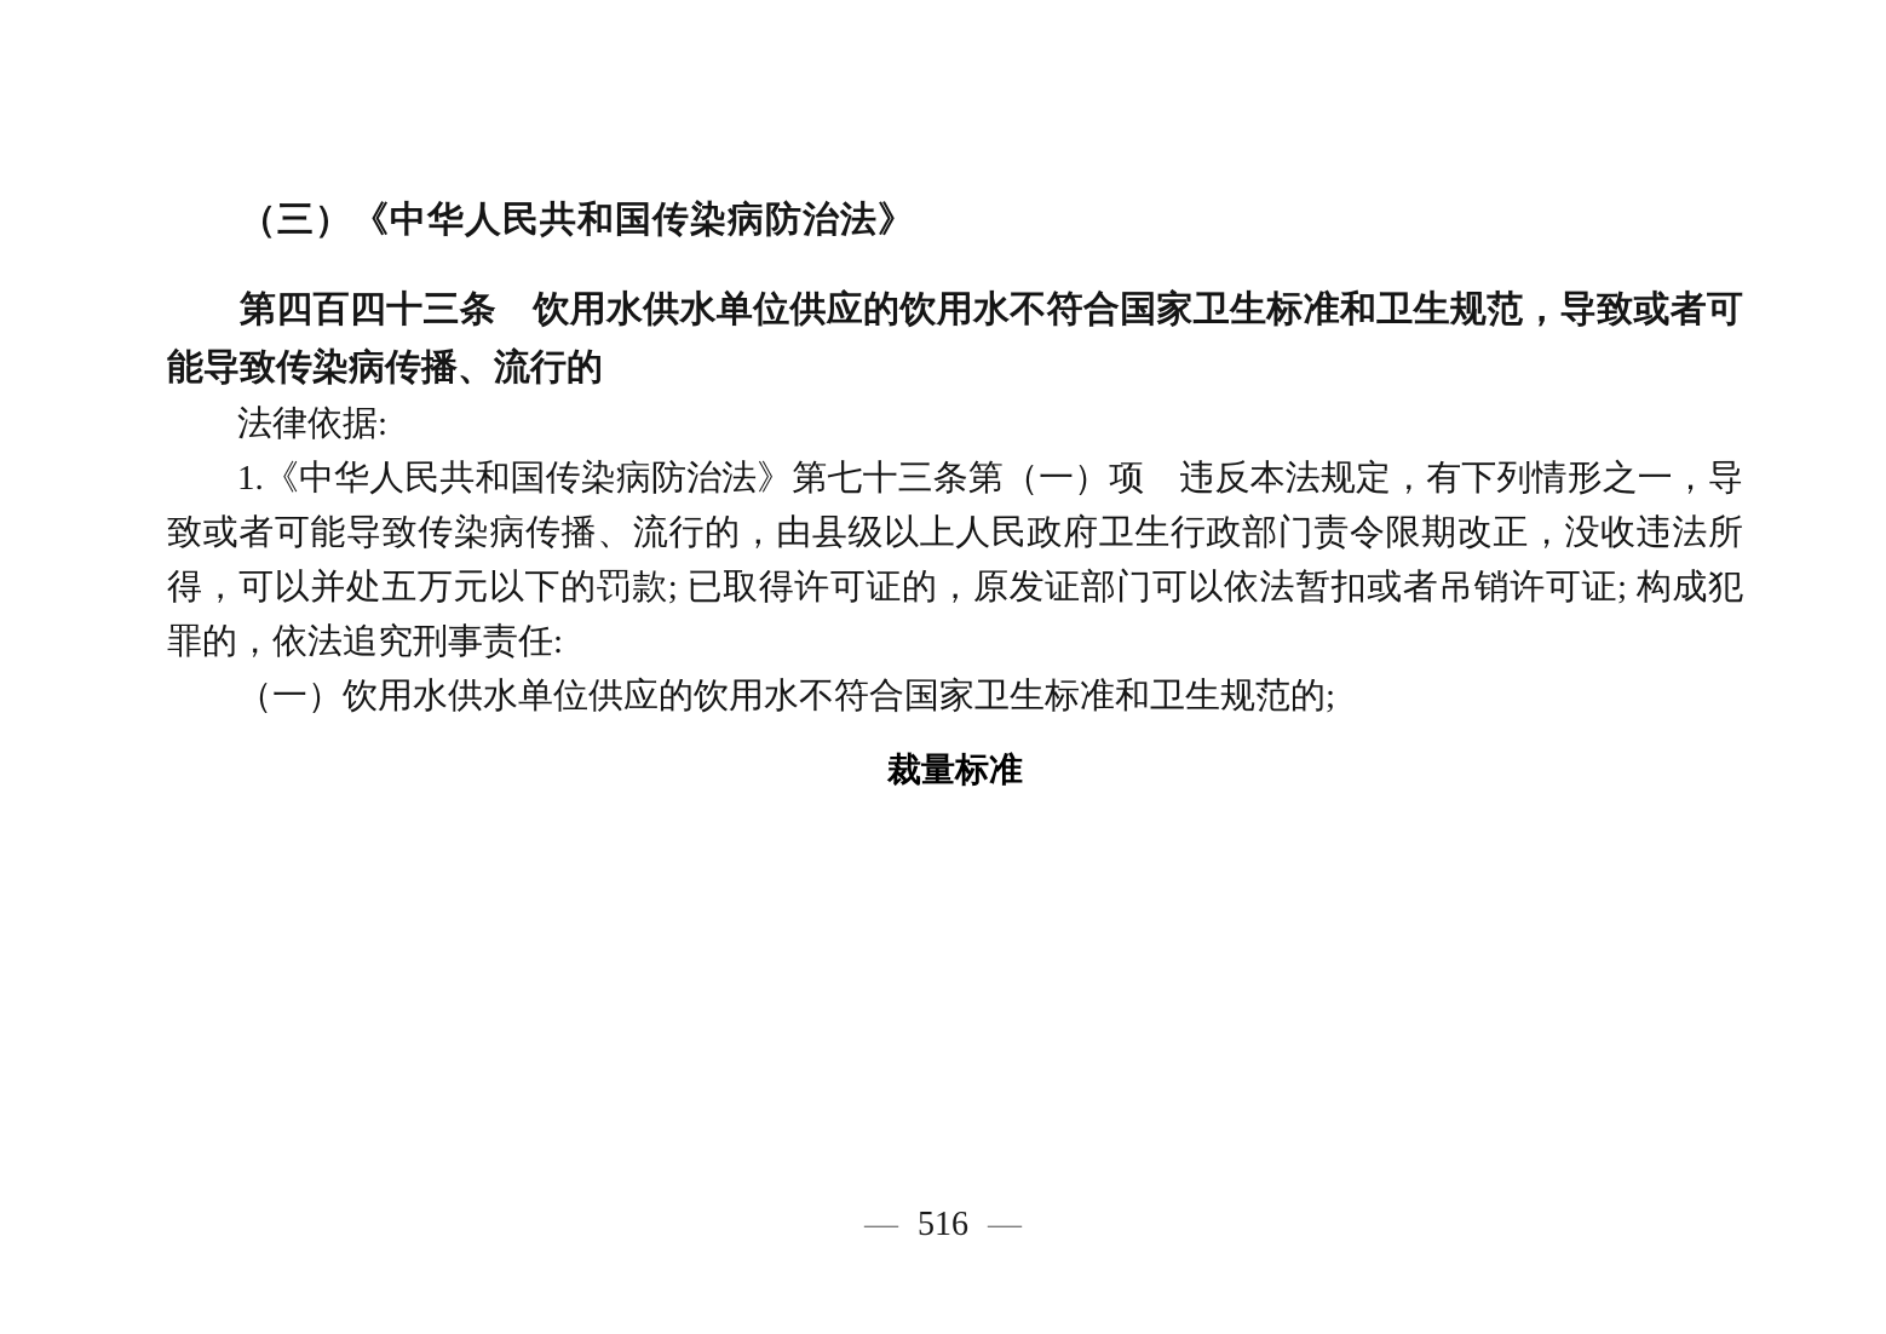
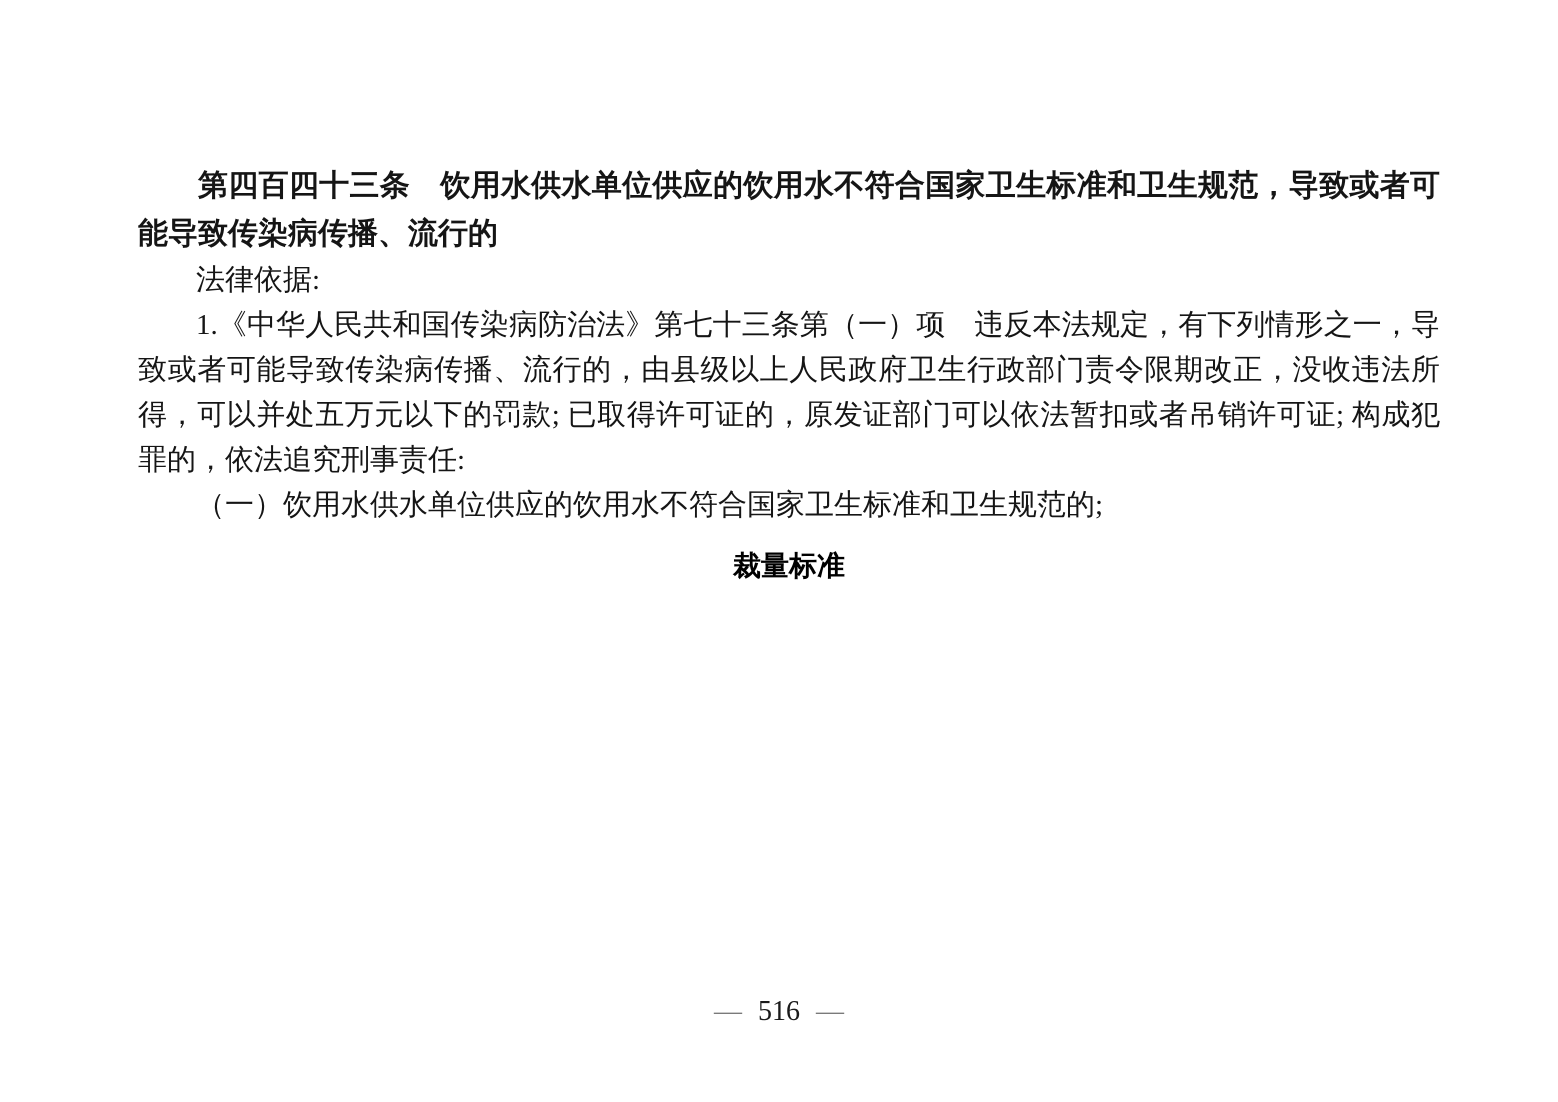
- （三）《中华人民共和国传染病防治法》
  第四百四十三条 饮用水供水单位供应的饮用水不符合国家卫生标准和卫生规范，导致或者可能导致传染病传播、流行的
  法律依据:
  1.《中华人民共和国传染病防治法》第七十三条第（一）项 违反本法规定，有下列情形之一，导致或者可能导致传染病传播、流行的，由县级以上人民政府卫生行政部门责令限期改正，没收违法所得，可以并处五万元以下的罚款; 已取得许可证的，原发证部门可以依法暂扣或者吊销许可证; 构成犯罪的，依法追究刑事责任:
  （一）饮用水供水单位供应的饮用水不符合国家卫生标准和卫生规范的;
  裁量标准
  — 516 —
